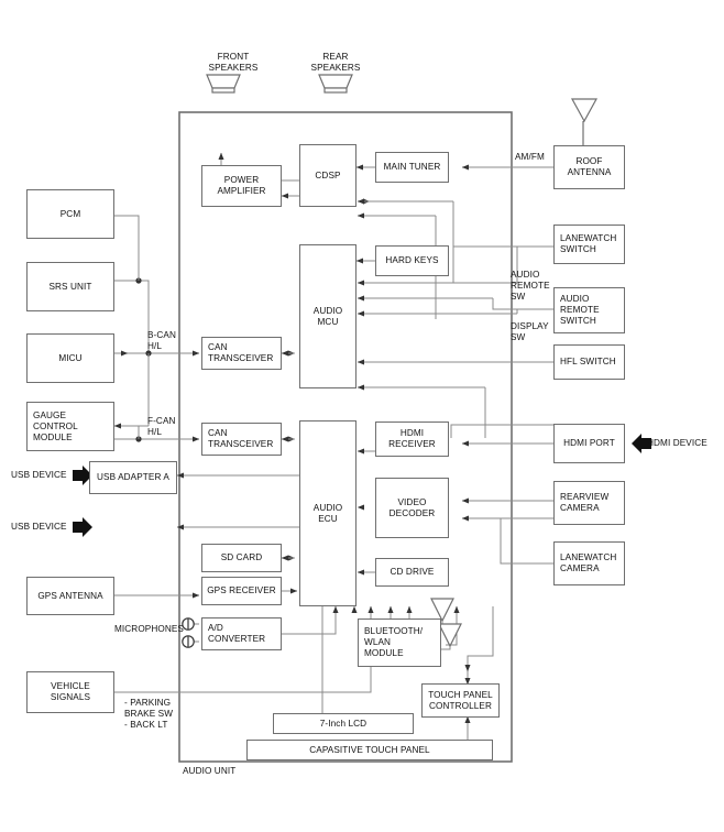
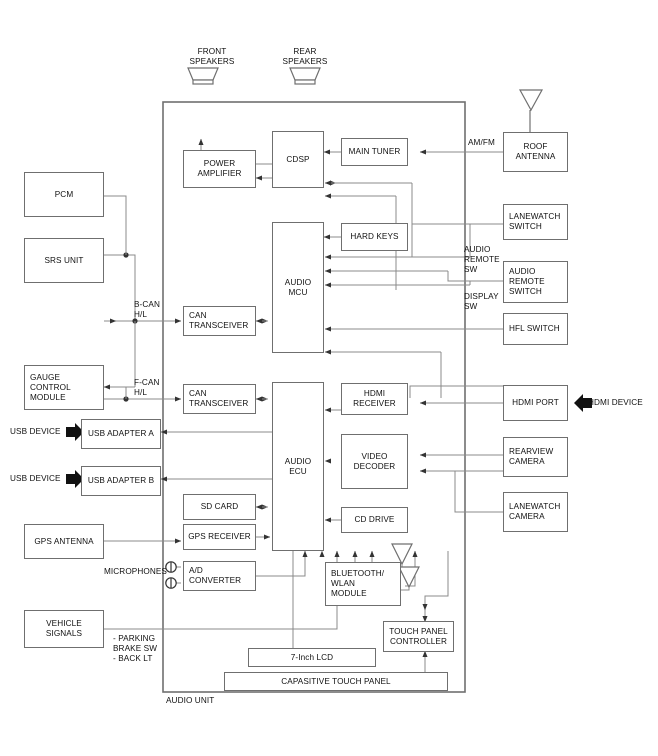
  FRONT
  SPEAKERS
  REAR
  SPEAKERS
  PCM
  SRS UNIT
- MICU
  GAUGE
  CONTROL
  MODULE
  USB ADAPTER A
+ USB ADAPTER B
  GPS ANTENNA
  VEHICLE
  SIGNALS
  POWER
  AMPLIFIER
  CDSP
  MAIN TUNER
  AUDIO
  MCU
  HARD KEYS
  CAN
  TRANSCEIVER
  CAN
  TRANSCEIVER
  AUDIO
  ECU
  HDMI
  RECEIVER
  VIDEO
  DECODER
  CD DRIVE
  SD CARD
  GPS RECEIVER
  A/D
  CONVERTER
  BLUETOOTH/
  WLAN
  MODULE
  TOUCH PANEL
  CONTROLLER
  7-Inch LCD
  CAPASITIVE TOUCH PANEL
  ROOF
  ANTENNA
  LANEWATCH
  SWITCH
  AUDIO
  REMOTE
  SWITCH
  HFL SWITCH
  HDMI PORT
  REARVIEW
  CAMERA
  LANEWATCH
  CAMERA
  B-CAN
  H/L
  F-CAN
  H/L
  AM/FM
  AUDIO
  REMOTE
  SW
  DISPLAY
  SW
  MICROPHONES
  - PARKING
  BRAKE SW
  - BACK LT
  USB DEVICE
  USB DEVICE
  HDMI DEVICE
  AUDIO UNIT
